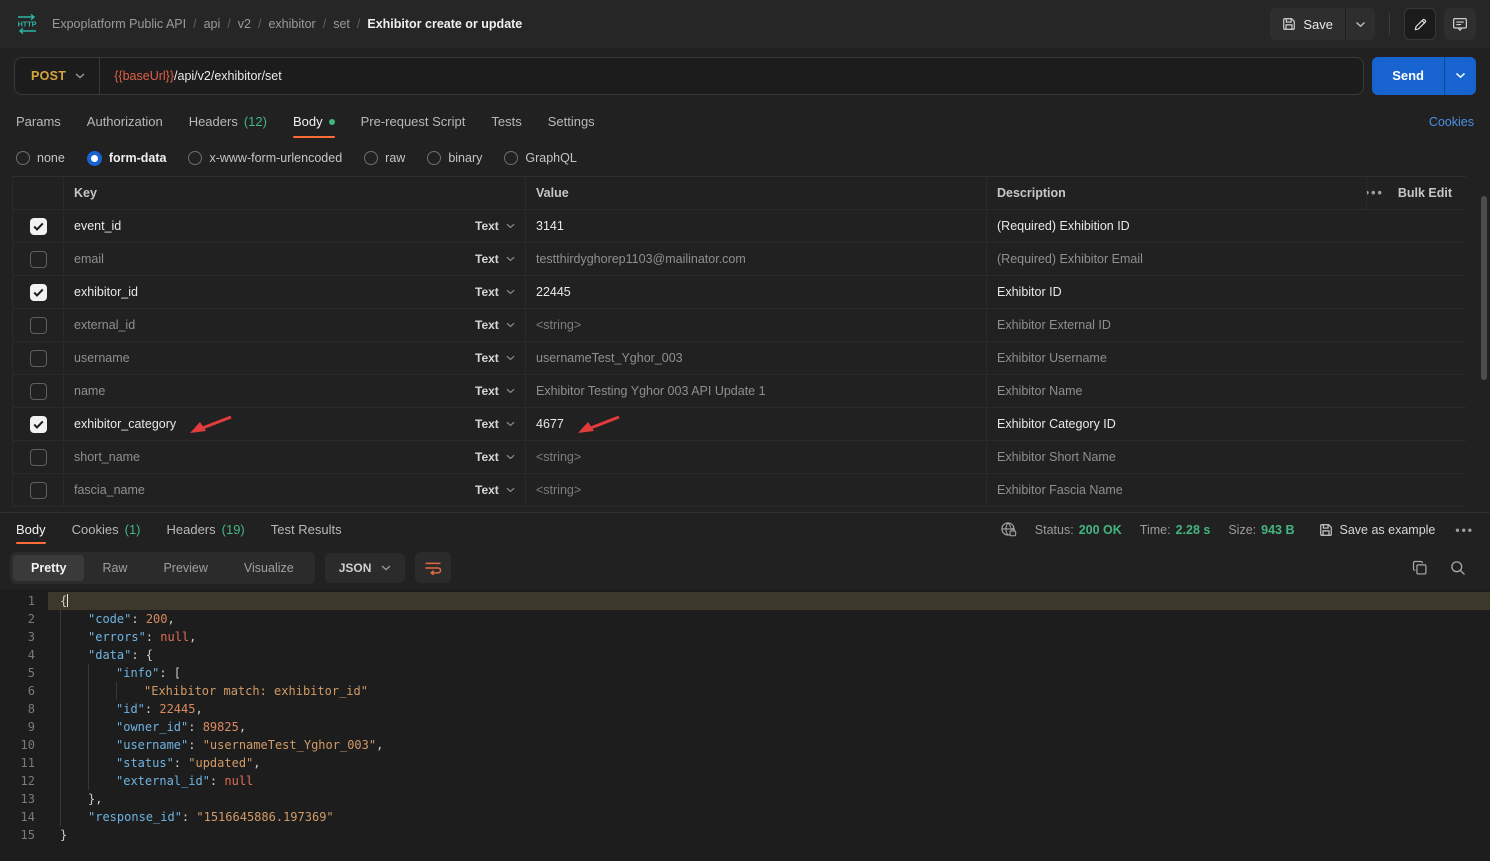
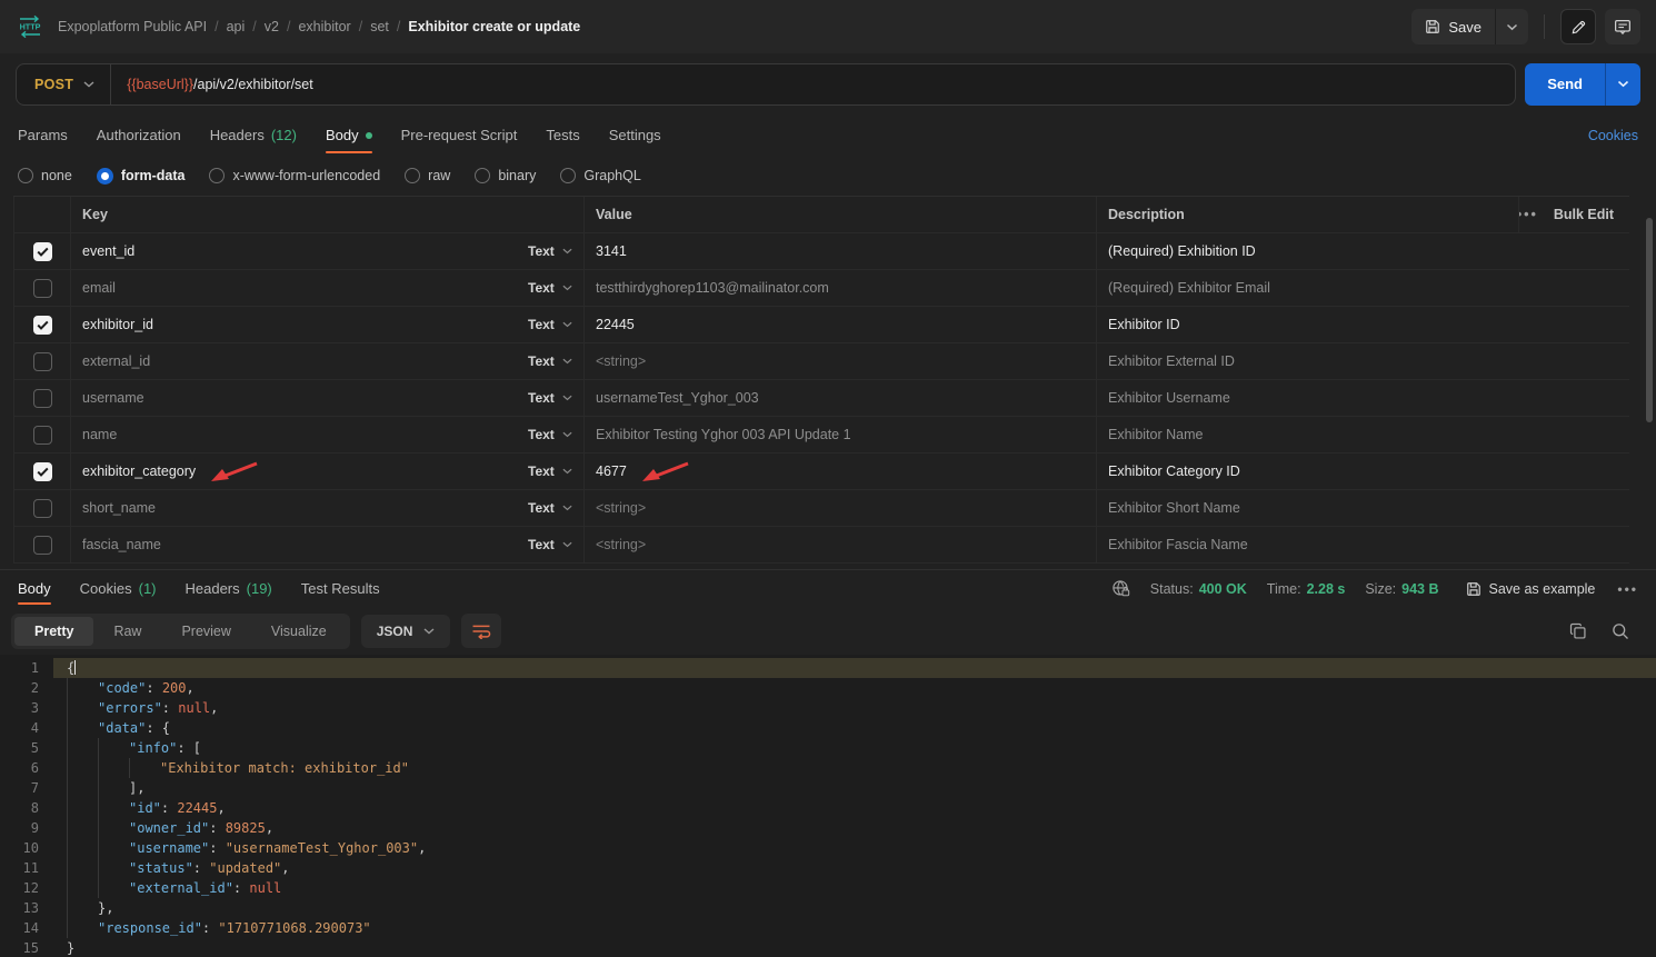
  HTTP
  Expoplatform Public API
  /
  api
  /
  v2
  /
  exhibitor
  /
  set
  /
  Exhibitor create or update
  Save
  POST
  {{baseUrl}}/api/v2/exhibitor/set
  Send
  Params
  Authorization
  Headers
  (12)
  Body
  Pre-request Script
  Tests
  Settings
  Cookies
  none
  form-data
  x-www-form-urlencoded
  raw
  binary
  GraphQL
  Key
  Value
  Description
  •••
  Bulk Edit
  event_id
  Text
  3141
  (Required) Exhibition ID
  email
  Text
  testthirdyghorep1103@mailinator.com
  (Required) Exhibitor Email
  exhibitor_id
  Text
  22445
  Exhibitor ID
  external_id
  Text
  <string>
  Exhibitor External ID
  username
  Text
  usernameTest_Yghor_003
  Exhibitor Username
  name
  Text
  Exhibitor Testing Yghor 003 API Update 1
  Exhibitor Name
  exhibitor_category
  Text
  4677
  Exhibitor Category ID
  short_name
  Text
  <string>
  Exhibitor Short Name
  fascia_name
  Text
  <string>
  Exhibitor Fascia Name
  Body
  Cookies
  (1)
  Headers
  (19)
  Test Results
  Status:
- 200 OK
+ 400 OK
  Time:
  2.28 s
  Size:
  943 B
  Save as example
  •••
  Pretty
  Raw
  Preview
  Visualize
  JSON
  1
  {
  2
  "code": 200,
  3
  "errors": null,
  4
  "data": {
  5
  "info": [
  6
  "Exhibitor match: exhibitor_id"
+ 7
+ ],
  8
  "id": 22445,
  9
  "owner_id": 89825,
  10
  "username": "usernameTest_Yghor_003",
  11
  "status": "updated",
  12
  "external_id": null
  13
  },
  14
- "response_id": "1516645886.197369"
+ "response_id": "1710771068.290073"
  15
  }
